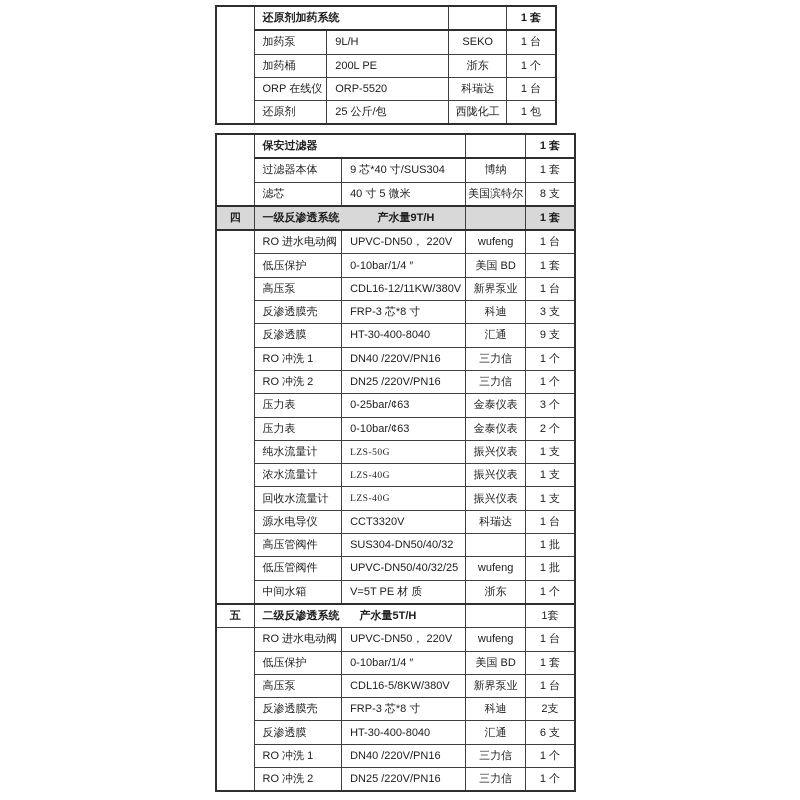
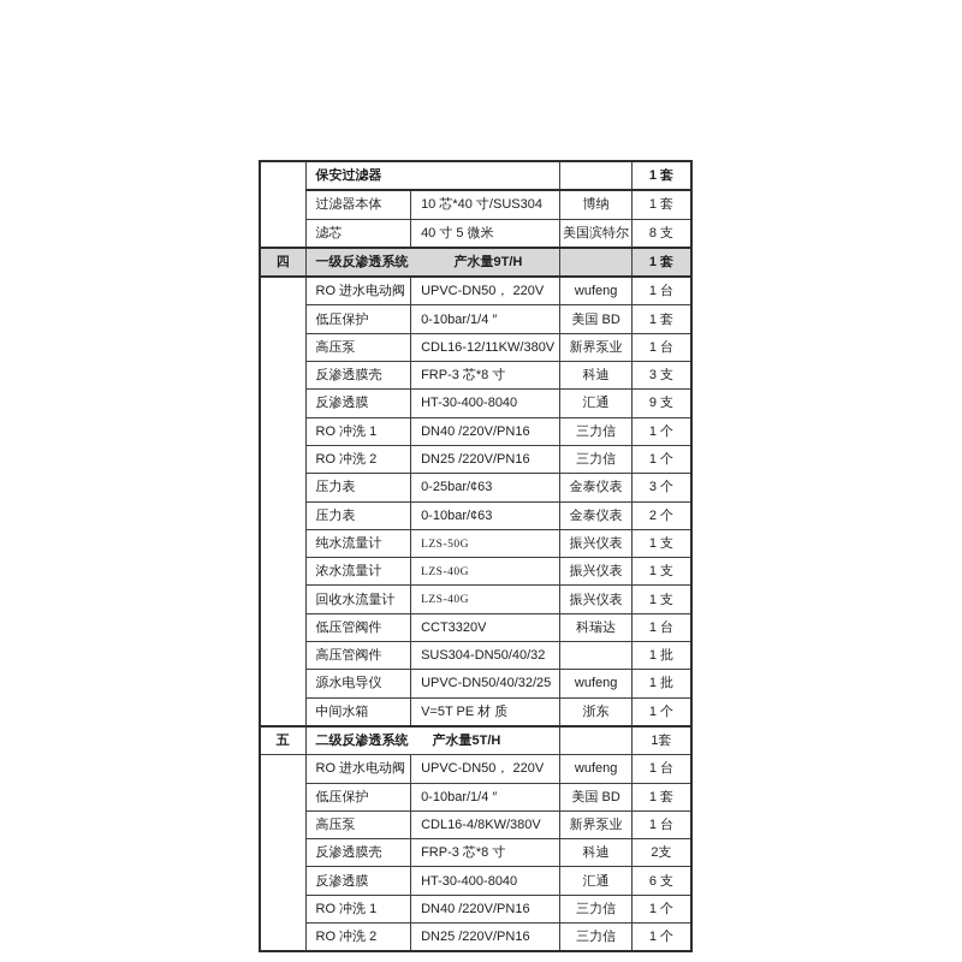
- 	还原剂加药系统		1 套
- 加药泵	9L/H	SEKO	1 台
- 加药桶	200L PE	浙东	1 个
- ORP 在线仪	ORP-5520	科瑞达	1 台
- 还原剂	25 公斤/包	西陇化工	1 包
  	保安过滤器		1 套
- 过滤器本体	9 芯*40 寸/SUS304	博纳	1 套
+ 过滤器本体	10 芯*40 寸/SUS304	博纳	1 套
  滤芯	40 寸 5 微米	美国滨特尔	8 支
  四	一级反渗透系统 产水量9T/H		1 套
  	RO 进水电动阀	UPVC-DN50， 220V	wufeng	1 台
  低压保护	0-10bar/1/4 ″	美国 BD	1 套
  高压泵	CDL16-12/11KW/380V	新界泵业	1 台
  反渗透膜壳	FRP-3 芯*8 寸	科迪	3 支
  反渗透膜	HT-30-400-8040	汇通	9 支
  RO 冲洗 1	DN40 /220V/PN16	三力信	1 个
  RO 冲洗 2	DN25 /220V/PN16	三力信	1 个
  压力表	0-25bar/¢63	金泰仪表	3 个
  压力表	0-10bar/¢63	金泰仪表	2 个
  纯水流量计	LZS-50G	振兴仪表	1 支
  浓水流量计	LZS-40G	振兴仪表	1 支
  回收水流量计	LZS-40G	振兴仪表	1 支
- 源水电导仪	CCT3320V	科瑞达	1 台
+ 低压管阀件	CCT3320V	科瑞达	1 台
  高压管阀件	SUS304-DN50/40/32		1 批
- 低压管阀件	UPVC-DN50/40/32/25	wufeng	1 批
+ 源水电导仪	UPVC-DN50/40/32/25	wufeng	1 批
  中间水箱	V=5T PE 材 质	浙东	1 个
  五	二级反渗透系统 产水量5T/H		1套
  	RO 进水电动阀	UPVC-DN50， 220V	wufeng	1 台
  低压保护	0-10bar/1/4 ″	美国 BD	1 套
- 高压泵	CDL16-5/8KW/380V	新界泵业	1 台
+ 高压泵	CDL16-4/8KW/380V	新界泵业	1 台
  反渗透膜壳	FRP-3 芯*8 寸	科迪	2支
  反渗透膜	HT-30-400-8040	汇通	6 支
  RO 冲洗 1	DN40 /220V/PN16	三力信	1 个
  RO 冲洗 2	DN25 /220V/PN16	三力信	1 个
